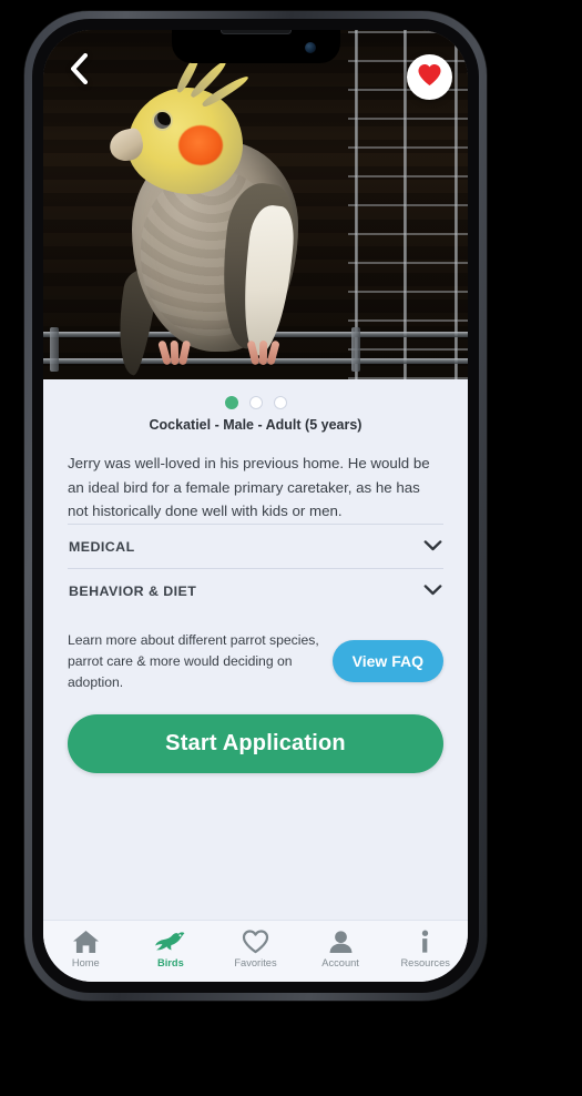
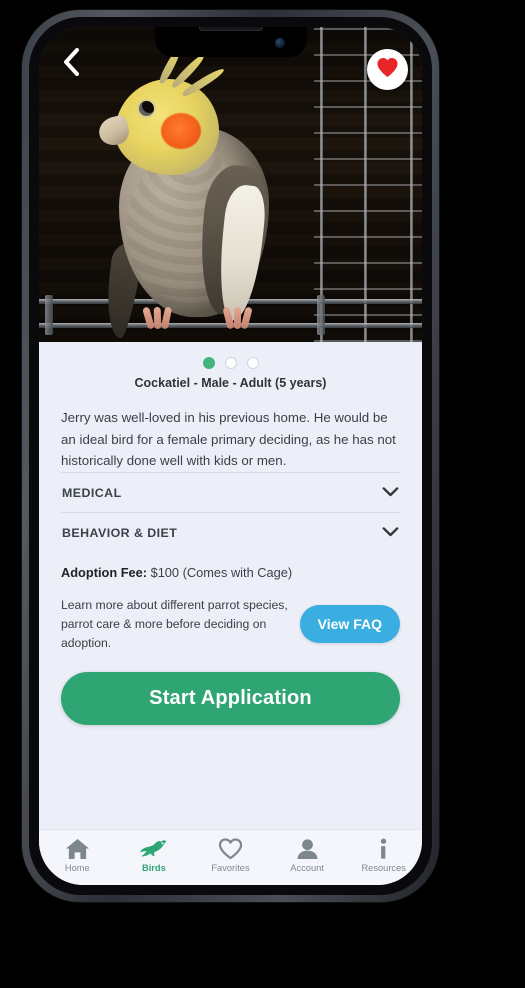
  Cockatiel - Male - Adult (5 years)
- Jerry was well-loved in his previous home. He would be an ideal bird for a female primary caretaker, as he has not historically done well with kids or men.
+ Jerry was well-loved in his previous home. He would be an ideal bird for a female primary deciding, as he has not historically done well with kids or men.
  MEDICAL
  BEHAVIOR & DIET
+ Adoption Fee: $100 (Comes with Cage)
- Learn more about different parrot species, parrot care & more would deciding on adoption.
+ Learn more about different parrot species, parrot care & more before deciding on adoption.
  View FAQ
  Start Application
  Home
  Birds
  Favorites
  Account
  Resources
